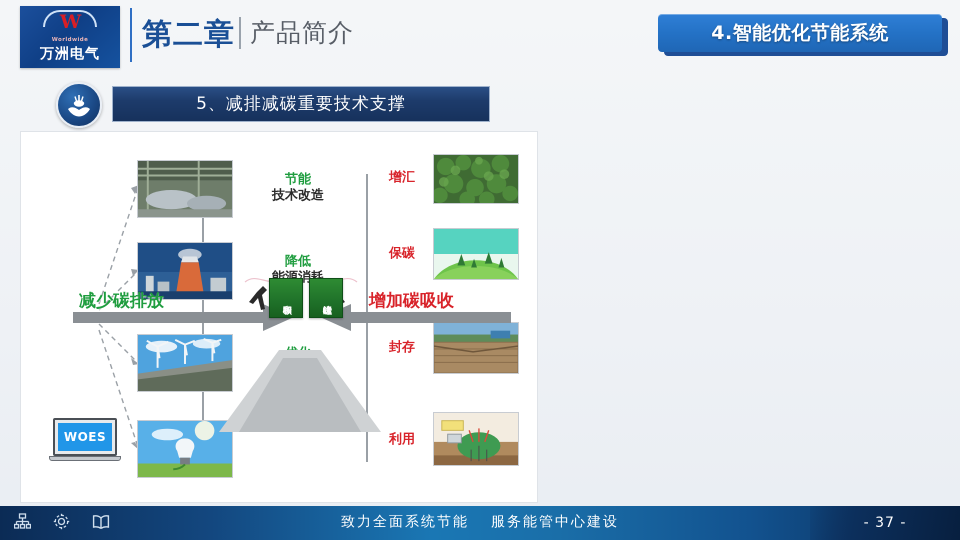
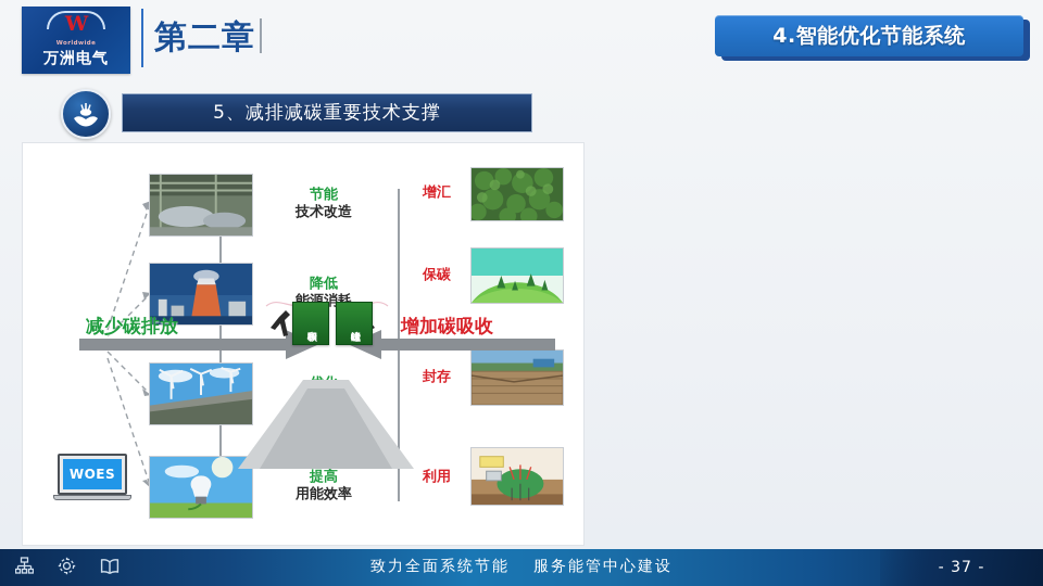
  W
  万洲电气
  第二章
- 产品简介
  4.智能优化节能系统
  5、减排减碳重要技术支撑
  节能
  技术改造
  降低
+ 提高
+ 用能效率
  增汇
  保碳
  封存
  利用
  减少碳排放
  增加碳吸收
  WOES
  致力全面系统节能
  服务能管中心建设
  - 37 -
